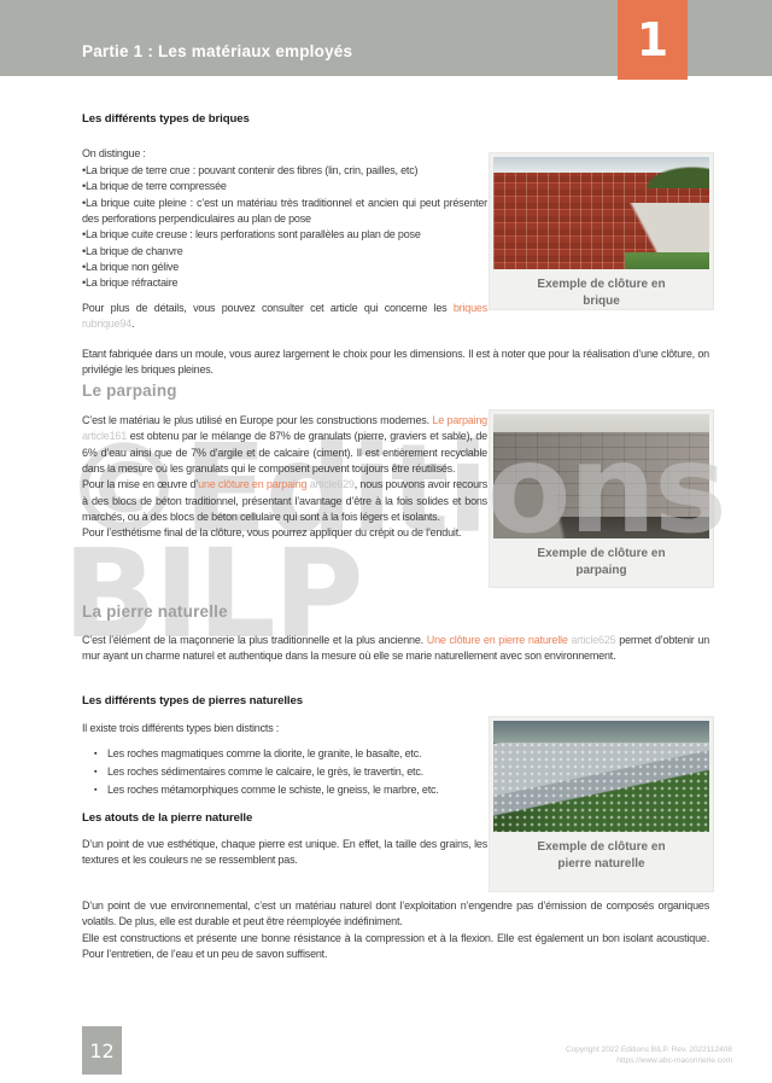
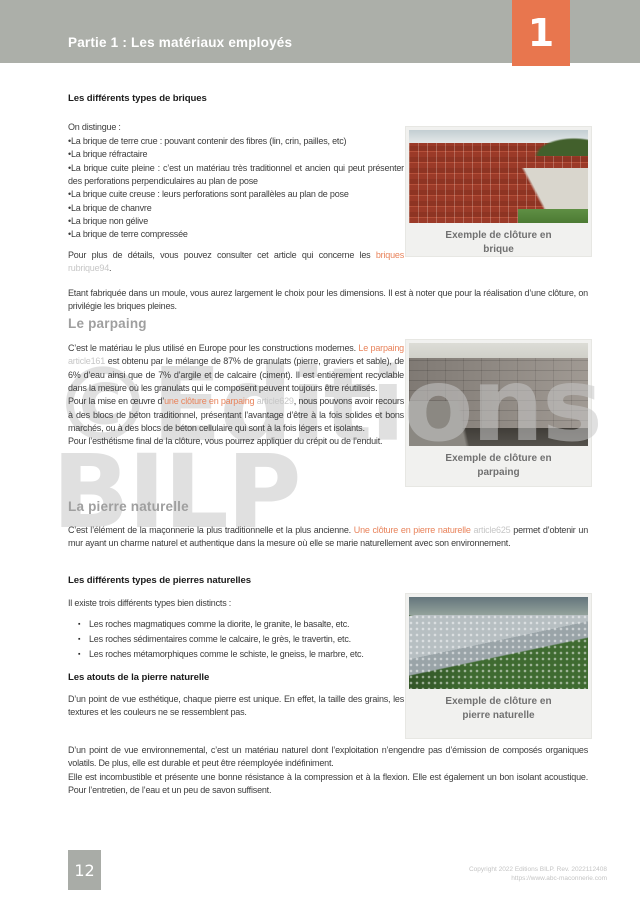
  Partie 1 : Les matériaux employés
  1
  Exemple de clôture en
  brique
  Exemple de clôture en
  parpaing
  Exemple de clôture en
  pierre naturelle
  ©Editions
  BILP
  Les différents types de briques
  On distingue :
  •La brique de terre crue : pouvant contenir des fibres (lin, crin, pailles, etc)
- •La brique de terre compressée
+ •La brique réfractaire
  •La brique cuite pleine : c’est un matériau très traditionnel et ancien qui peut présenter des perforations perpendiculaires au plan de pose
  •La brique cuite creuse : leurs perforations sont parallèles au plan de pose
  •La brique de chanvre
  •La brique non gélive
- •La brique réfractaire
+ •La brique de terre compressée
  Pour plus de détails, vous pouvez consulter cet article qui concerne les briques rubrique94.
  Etant fabriquée dans un moule, vous aurez largement le choix pour les dimensions. Il est à noter que pour la réalisation d’une clôture, on privilégie les briques pleines.
  Le parpaing
  C’est le matériau le plus utilisé en Europe pour les constructions modernes. Le parpaing article161 est obtenu par le mélange de 87% de granulats (pierre, graviers et sable), de 6% d’eau ainsi que de 7% d’argile et de calcaire (ciment). Il est entièrement recyclable dans la mesure où les granulats qui le composent peuvent toujours être réutilisés.
  Pour la mise en œuvre d’une clôture en parpaing article629, nous pouvons avoir recours à des blocs de béton traditionnel, présentant l’avantage d’être à la fois solides et bons marchés, ou à des blocs de béton cellulaire qui sont à la fois légers et isolants.
  Pour l’esthétisme final de la clôture, vous pourrez appliquer du crépit ou de l’enduit.
  La pierre naturelle
  C’est l’élément de la maçonnerie la plus traditionnelle et la plus ancienne. Une clôture en pierre naturelle article625 permet d’obtenir un mur ayant un charme naturel et authentique dans la mesure où elle se marie naturellement avec son environnement.
  Les différents types de pierres naturelles
  Il existe trois différents types bien distincts :
  Les roches magmatiques comme la diorite, le granite, le basalte, etc.
  Les roches sédimentaires comme le calcaire, le grès, le travertin, etc.
  Les roches métamorphiques comme le schiste, le gneiss, le marbre, etc.
  Les atouts de la pierre naturelle
  D’un point de vue esthétique, chaque pierre est unique. En effet, la taille des grains, les textures et les couleurs ne se ressemblent pas.
  D’un point de vue environnemental, c’est un matériau naturel dont l’exploitation n’engendre pas d’émission de composés organiques volatils. De plus, elle est durable et peut être réemployée indéfiniment.
- Elle est constructions et présente une bonne résistance à la compression et à la flexion. Elle est également un bon isolant acoustique. Pour l’entretien, de l’eau et un peu de savon suffisent.
+ Elle est incombustible et présente une bonne résistance à la compression et à la flexion. Elle est également un bon isolant acoustique. Pour l’entretien, de l’eau et un peu de savon suffisent.
  12
